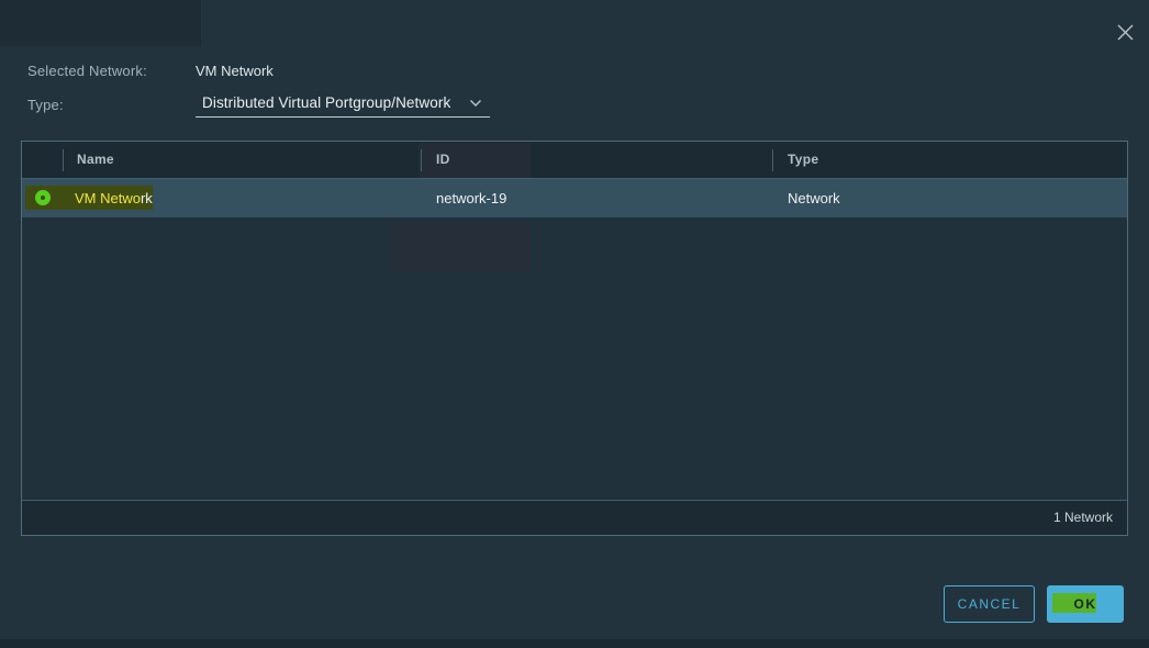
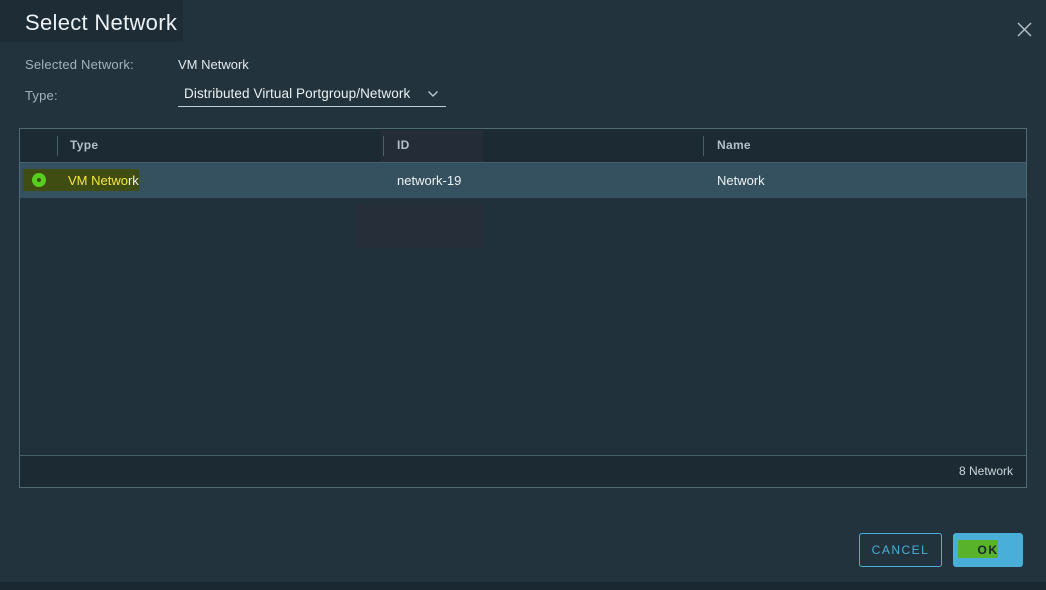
+ Select Network
  Selected Network:
  VM Network
  Type:
  Distributed Virtual Portgroup/Network
- Name
+ Type
  ID
- Type
+ Name
  VM Network
  network-19
  Network
- 1 Network
+ 8 Network
  CANCEL
  OK
